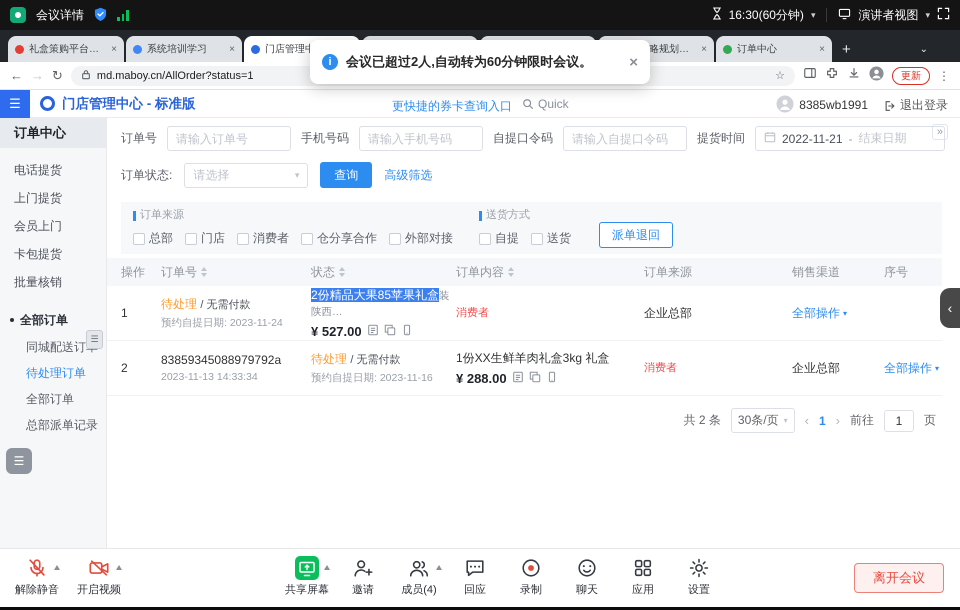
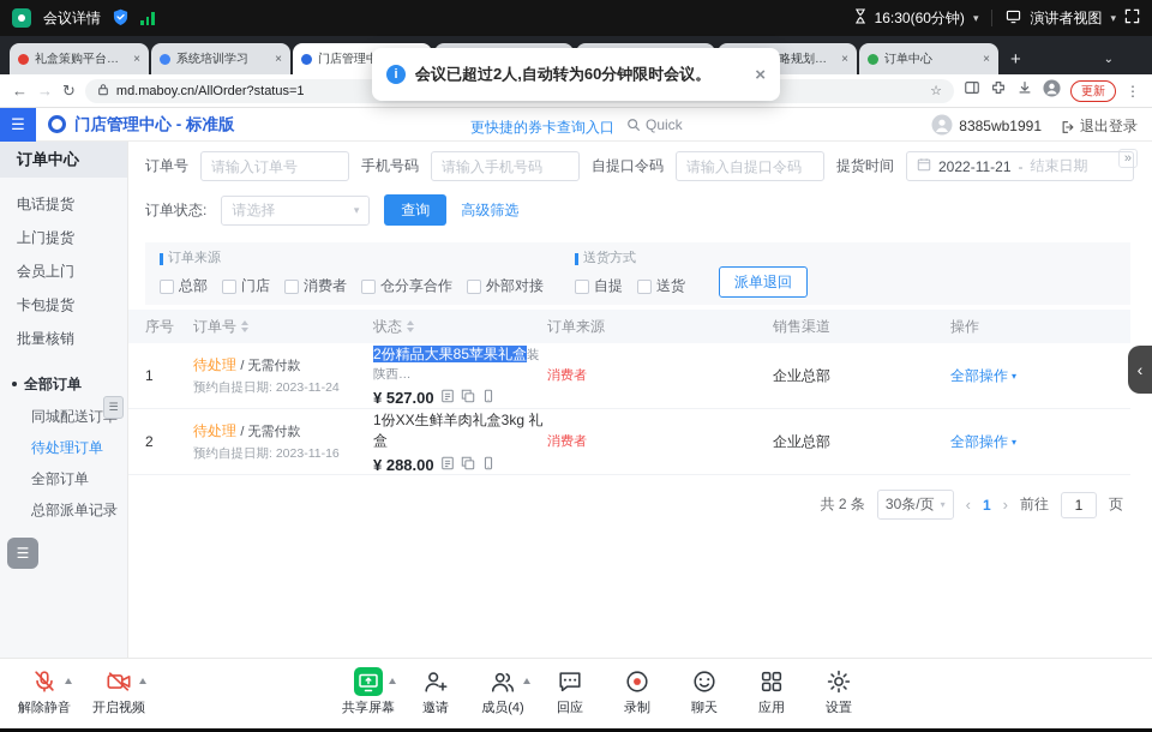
  会议详情
  16:30(60分钟)
  ▾
  演讲者视图
  ▾
  礼盒策购平台管理
  ×
  系统培训学习
  ×
  ×
  订单中心
  ×
  +
  ⌄
  ←
  →
  ↻
  md.maboy.cn/AllOrder?status=1
  ☆
  更新
  ⋮
  ☰
  门店管理中心 - 标准版
  更快捷的券卡查询入口
  Quick
  8385wb1991
  退出登录
  订单中心
  电话提货
  上门提货
  会员上门
  卡包提货
  批量核销
  全部订单
  同城配送订
  待处理订单
  全部订单
  总部派单记录
  »
  订单号
  请输入订单号
  手机号码
  请输入手机号码
  自提口令码
  请输入自提口令码
  提货时间
  2022-11-21
  -
  结束日期
  订单状态:
  请选择
  ▾
  查询
  高级筛选
  订单来源
  总部
  门店
  消费者
  仓分享合作
  外部对接
  送货方式
  自提
  送货
  派单退回
- 操作
+ 序号
  订单号
  状态
- 订单内容
  订单来源
  销售渠道
- 序号
+ 操作
  1
  待处理 / 无需付款
  预约自提日期: 2023-11-24
  2份精品大果85苹果礼盒装 陕西…
  ¥ 527.00
  消费者
  企业总部
  全部操作
  ▾
  2
- 83859345088979792a
- 2023-11-13 14:33:34
  待处理 / 无需付款
  预约自提日期: 2023-11-16
  1份XX生鲜羊肉礼盒3kg 礼盒
  ¥ 288.00
  消费者
  企业总部
  全部操作
  ▾
  共 2 条
  30条/页
  ▾
  ‹
  1
  ›
  前往
  1
  页
  ☰
  ☰
  ‹
  i
  会议已超过2人,自动转为60分钟限时会议。
  ×
  解除静音
  开启视频
  共享屏幕
  邀请
  成员(4)
  回应
  录制
  聊天
  应用
  设置
- 离开会议
